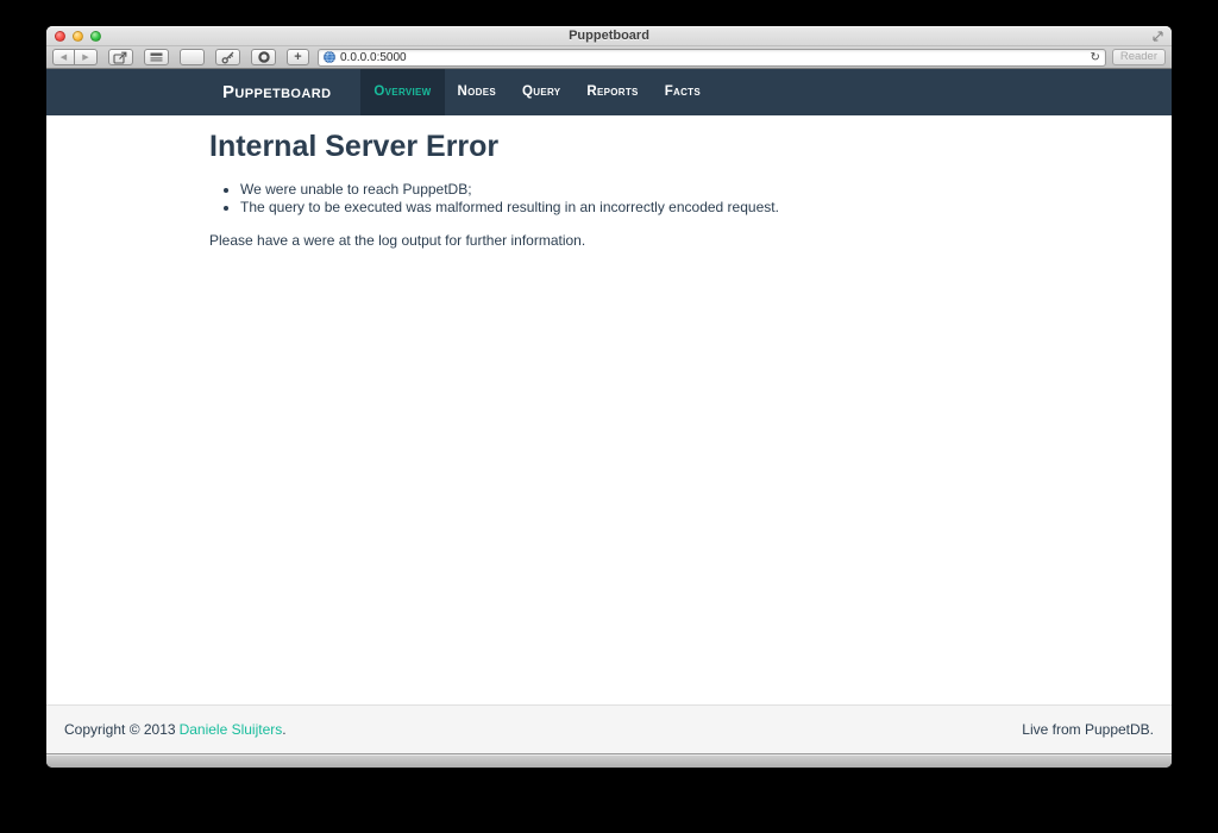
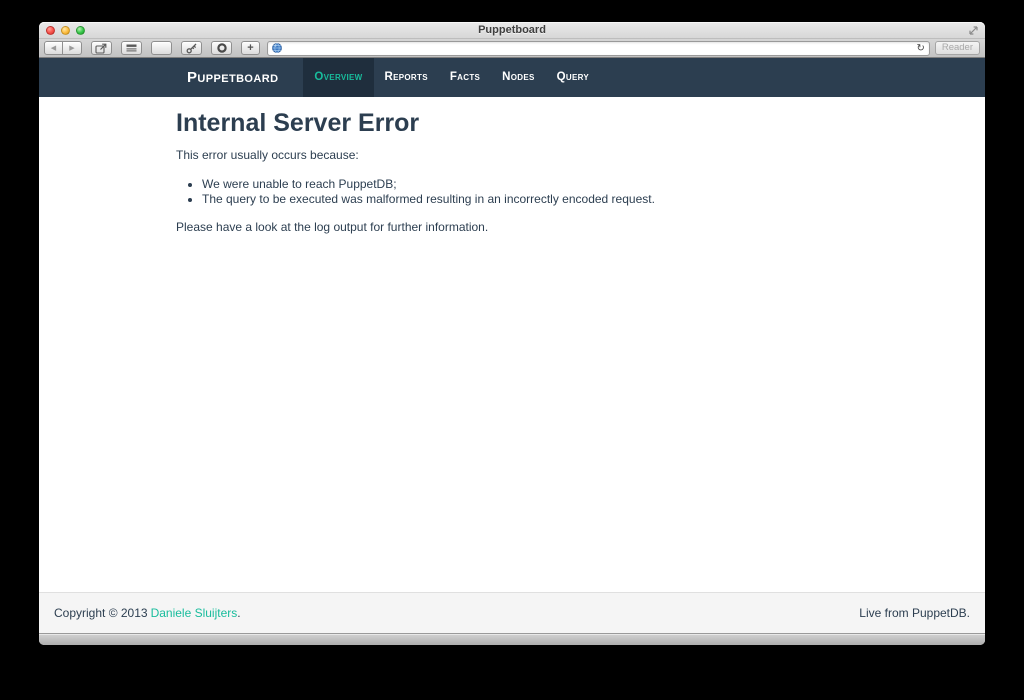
  Puppetboard
  ◀
  ▶
  +
- 0.0.0.0:5000
  ↻
  Reader
  Puppetboard
  Overview
- Nodes
+ Reports
- Query
+ Facts
- Reports
+ Nodes
- Facts
+ Query
  Internal Server Error
+ This error usually occurs because:
  We were unable to reach PuppetDB;
  The query to be executed was malformed resulting in an incorrectly encoded request.
- Please have a were at the log output for further information.
+ Please have a look at the log output for further information.
  Copyright © 2013 Daniele Sluijters.
  Live from PuppetDB.
